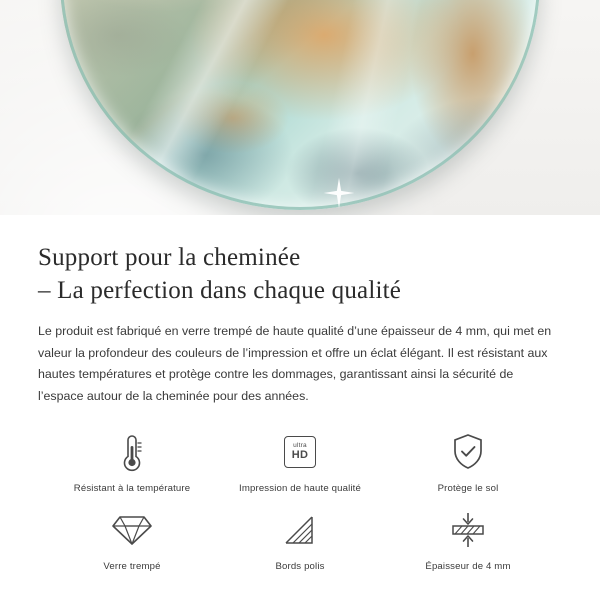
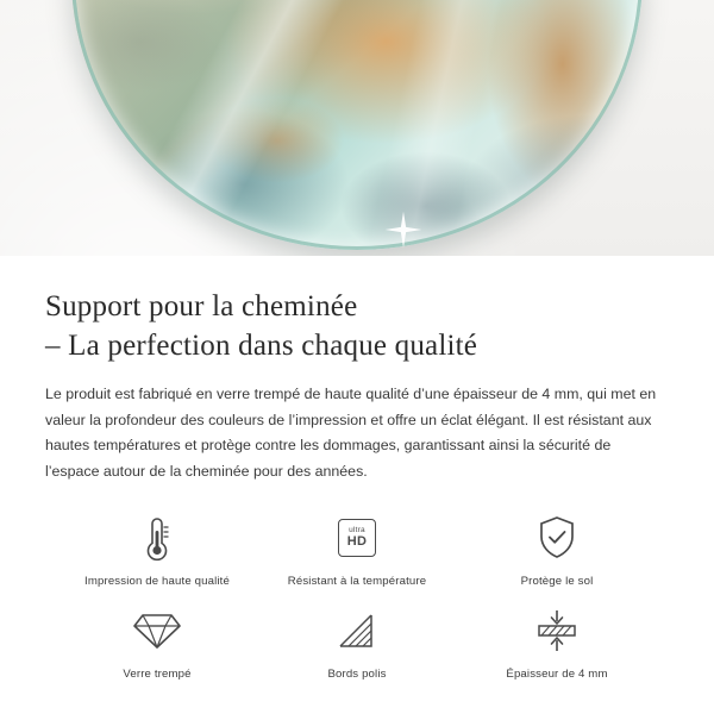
  Support pour la cheminée
  – La perfection dans chaque qualité
  Le produit est fabriqué en verre trempé de haute qualité d’une épaisseur de 4 mm, qui met en valeur la profondeur des couleurs de l’impression et offre un éclat élégant. Il est résistant aux hautes températures et protège contre les dommages, garantissant ainsi la sécurité de l’espace autour de la cheminée pour des années.
- Résistant à la température
+ Impression de haute qualité
  HD
- Impression de haute qualité
+ Résistant à la température
  Protège le sol
  Verre trempé
  Bords polis
  Épaisseur de 4 mm
